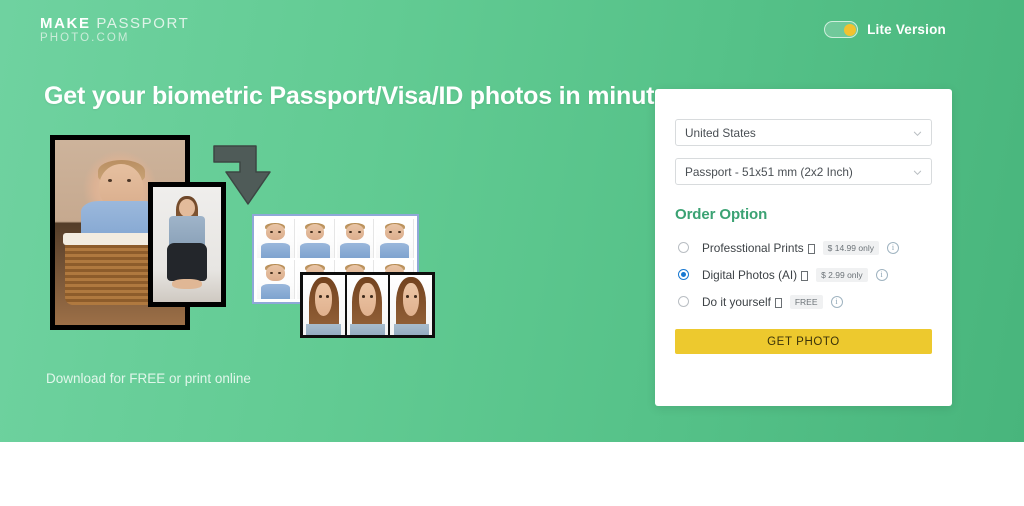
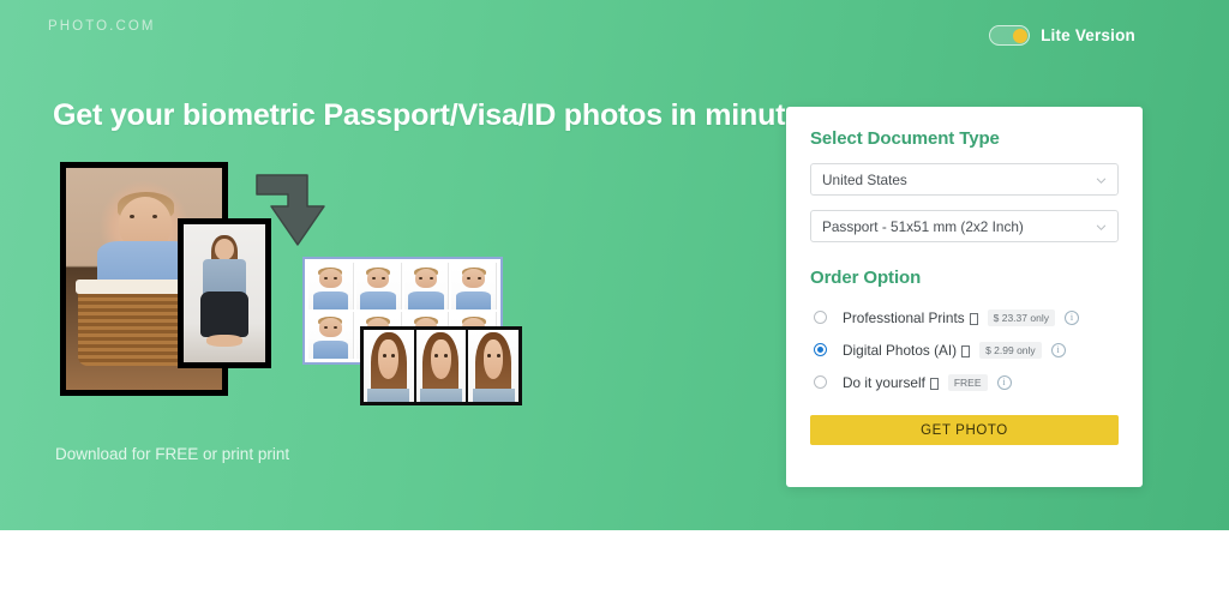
- MAKE PASSPORT
  PHOTO.COM
  Lite Version
  Get your biometric Passport/Visa/ID photos in minut
- Download for FREE or print online
+ Download for FREE or print print
+ Select Document Type
  United States
  Passport - 51x51 mm (2x2 Inch)
  Order Option
  Professtional Prints
- $ 14.99 only
+ $ 23.37 only
  i
  Digital Photos (AI)
  $ 2.99 only
  i
  Do it yourself
  FREE
  i
  GET PHOTO
